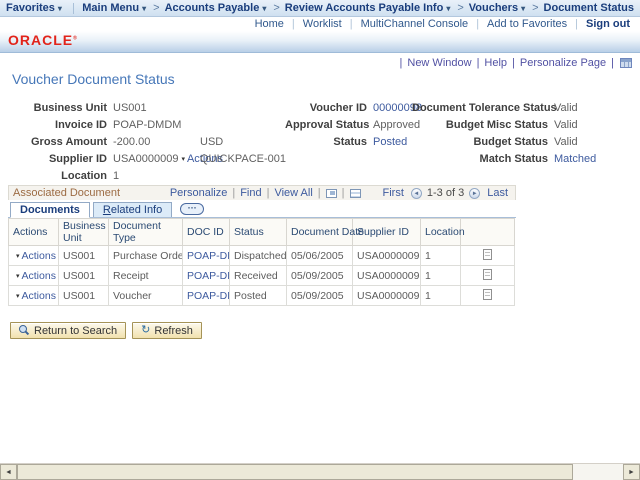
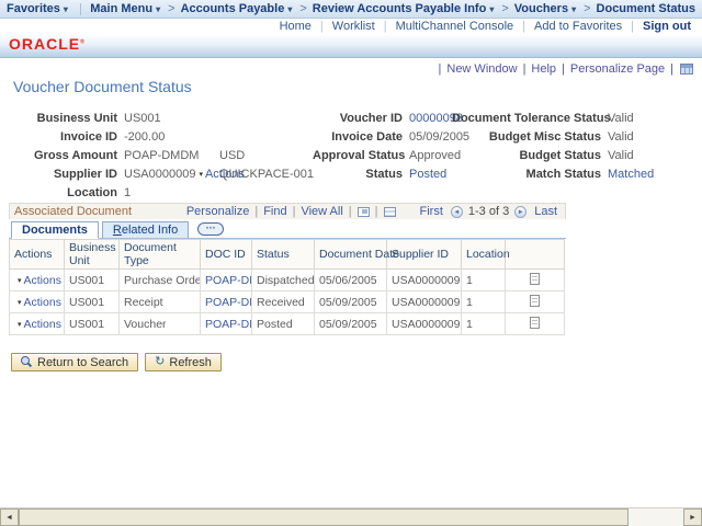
  Favorites ▾
  Main Menu ▾
  >
  Accounts Payable ▾
  >
  Review Accounts Payable Info ▾
  >
  Vouchers ▾
  >
  Document Status
  Home
  |
  Worklist
  |
  MultiChannel Console
  |
  Add to Favorites
  |
  Sign out
  ORACLE
  |
  New Window
  |
  Help
  |
  Personalize Page
  |
  Voucher Document Status
  Business Unit
  US001
  Invoice ID
- POAP-DMDM
+ -200.00
  Gross Amount
- -200.00
+ POAP-DMDM
  USD
  Supplier ID
  USA0000009
  Actions
  QUICKPACE-001
  Location
  1
  Voucher ID
  00000098
+ Invoice Date
+ 05/09/2005
  Approval Status
  Approved
  Status
  Posted
  Document Tolerance Status
  Valid
  Budget Misc Status
  Valid
  Budget Status
  Valid
  Match Status
  Matched
  Associated Document
  Personalize
  |
  Find
  |
  View All
  |
  |
  First
  1-3 of 3
  Last
  Documents
  Related Info
  ···
  Actions	Business Unit	Document Type	DOC ID	Status	Document Da	Supplier ID	Location
  Actions	US001	Purchase Orde	POAP-D	Dispatched	05/06/2005	USA0000009	1
  Actions	US001	Receipt	POAP-D	Received	05/09/2005	USA0000009	1
  Actions	US001	Voucher	POAP-D	Posted	05/09/2005	USA0000009	1
  Return to Search
  ↻
  Refresh
